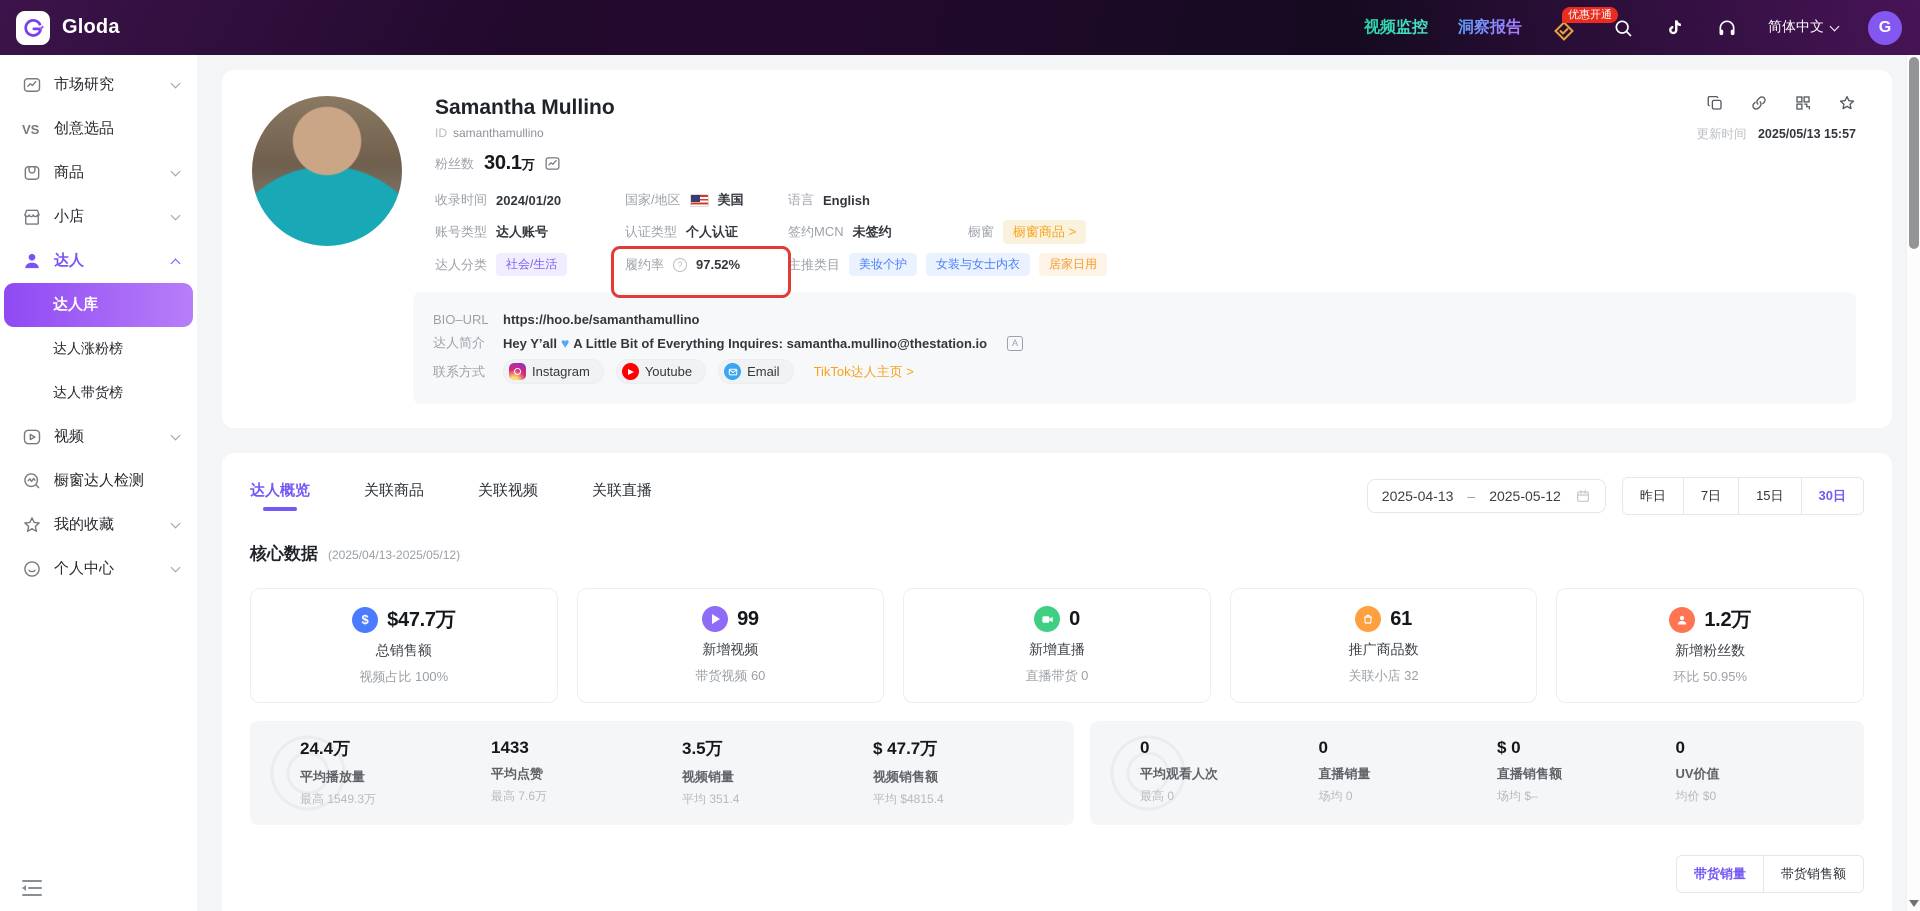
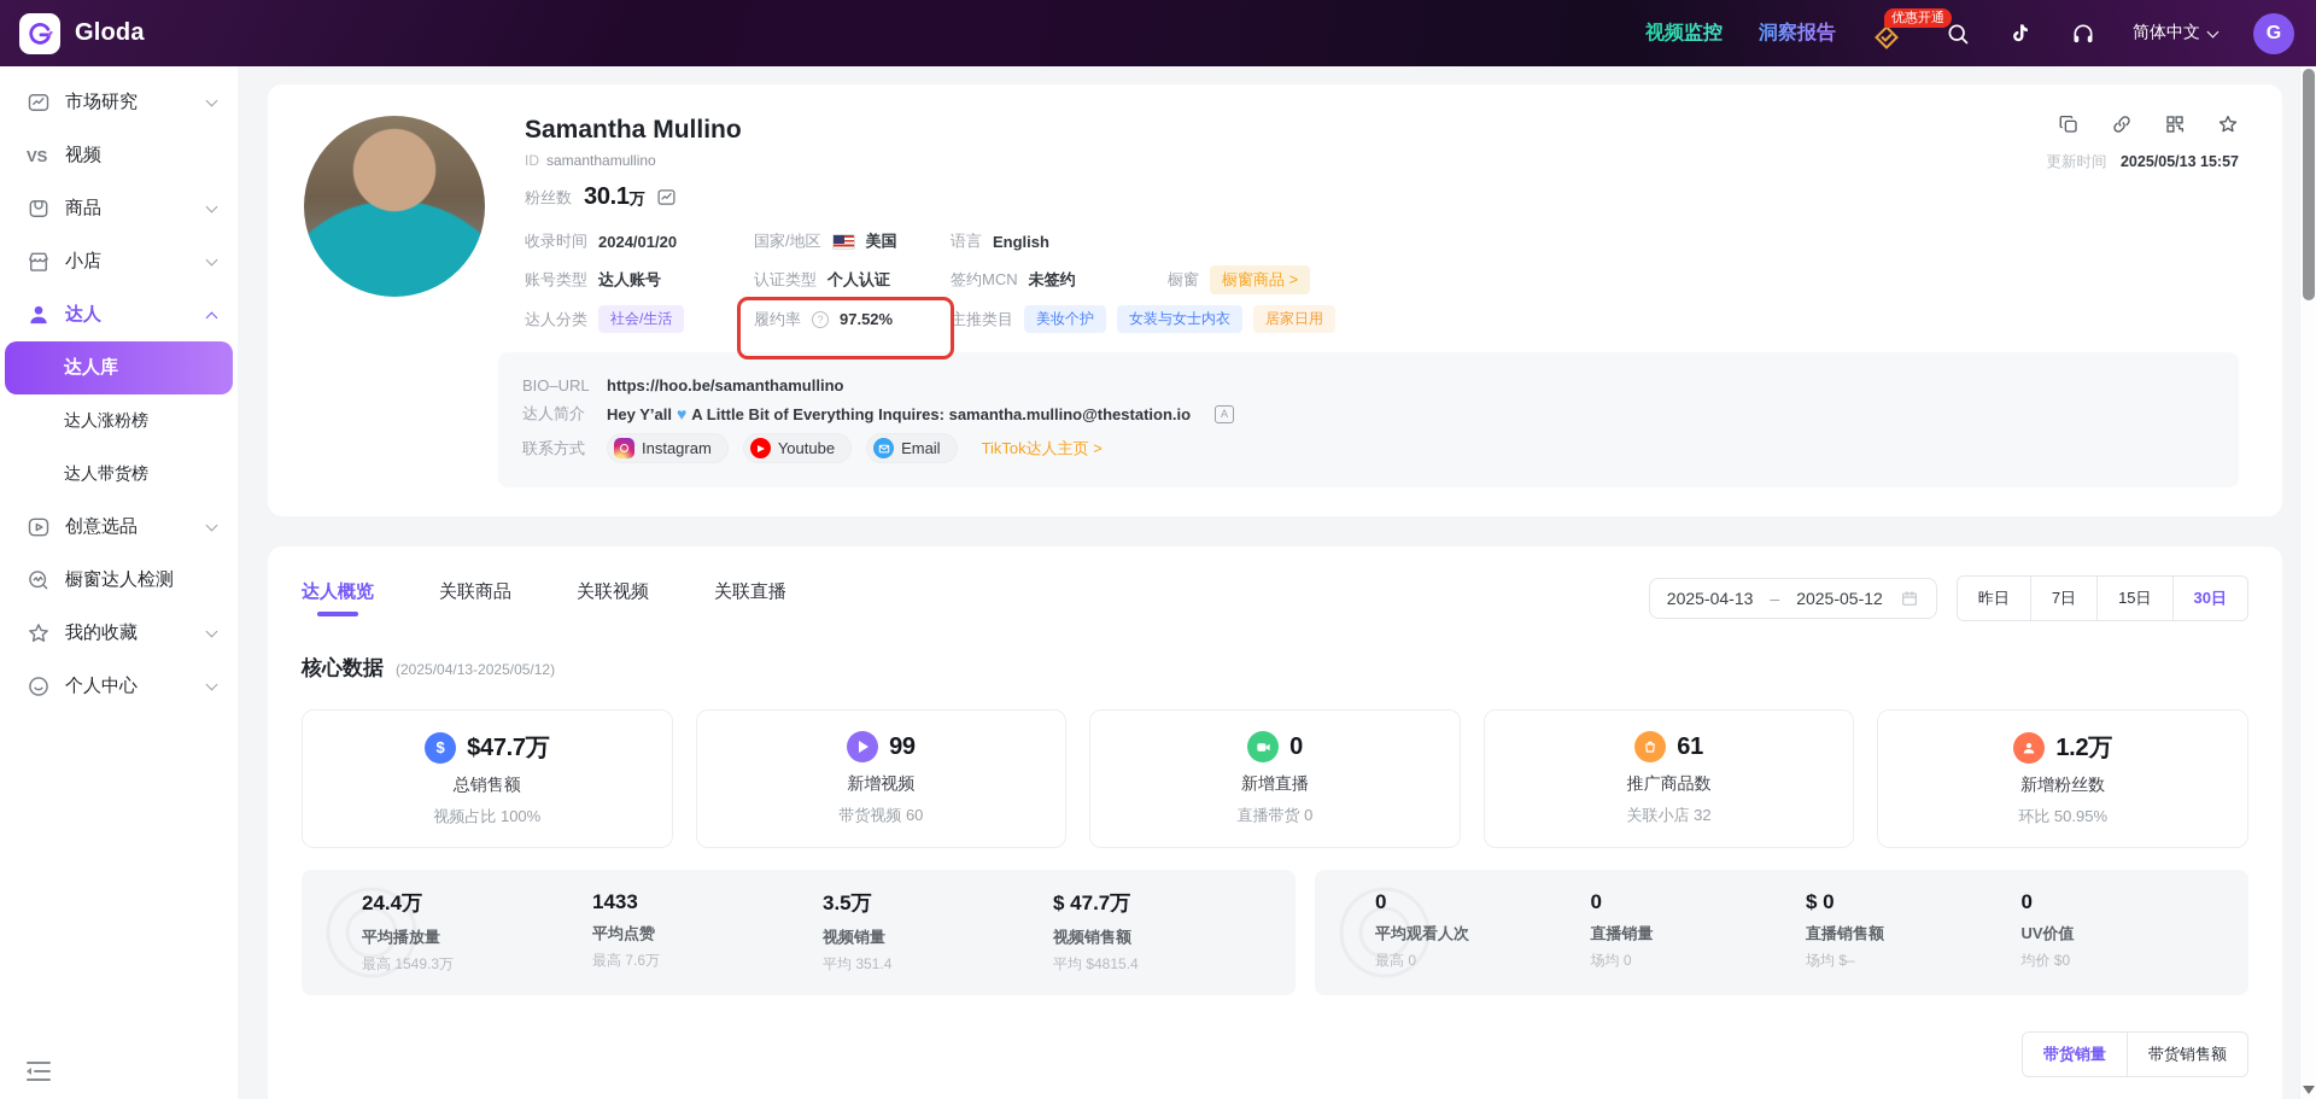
  Gloda
  视频监控
  洞察报告
  优惠开通
  简体中文
  G
  市场研究
  VS
- 创意选品
+ 视频
  商品
  小店
  达人
  达人库
  达人涨粉榜
  达人带货榜
- 视频
+ 创意选品
  橱窗达人检测
  我的收藏
  个人中心
  Samantha Mullino
  ID samanthamullino
  粉丝数
  30.1万
  收录时间
  2024/01/20
  国家/地区
  美国
  语言
  English
  账号类型
  达人账号
  认证类型
  个人认证
  签约MCN
  未签约
  橱窗
  橱窗商品 >
  达人分类
  社会/生活
  履约率
  ?
  97.52%
  主推类目
  美妆个护
  女装与女士内衣
  居家日用
  BIO–URL
  https://hoo.be/samanthamullino
  达人简介
  Hey Y’all ♥ A Little Bit of Everything Inquires: samantha.mullino@thestation.io
  A
  联系方式
  Instagram
  Youtube
  Email
  TikTok达人主页 >
  更新时间 2025/05/13 15:57
  达人概览
  关联商品
  关联视频
  关联直播
  2025-04-13
  –
  2025-05-12
  昨日
  7日
  15日
  30日
  核心数据
  (2025/04/13-2025/05/12)
  $
  $47.7万
  总销售额
  视频占比 100%
  99
  新增视频
  带货视频 60
  0
  新增直播
  直播带货 0
  61
  推广商品数
  关联小店 32
  1.2万
  新增粉丝数
  环比 50.95%
  24.4万
  平均播放量
  最高 1549.3万
  1433
  平均点赞
  最高 7.6万
  3.5万
  视频销量
  平均 351.4
  $ 47.7万
  视频销售额
  平均 $4815.4
  0
  平均观看人次
  最高 0
  0
  直播销量
  场均 0
  $ 0
  直播销售额
  场均 $–
  0
  UV价值
  均价 $0
  带货销量
  带货销售额
